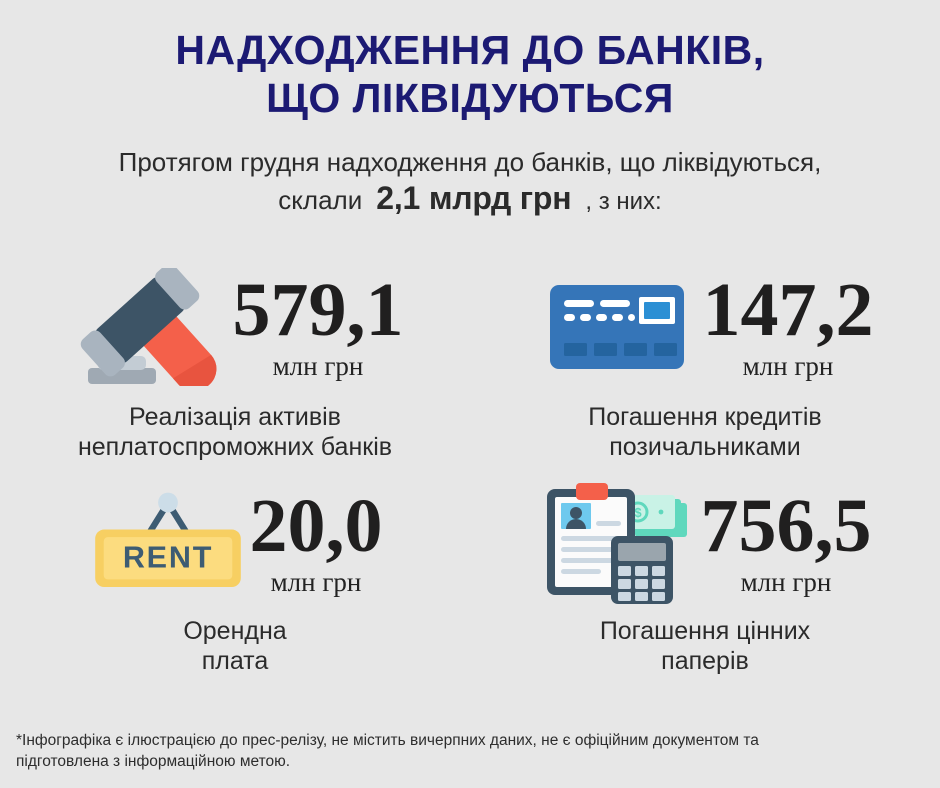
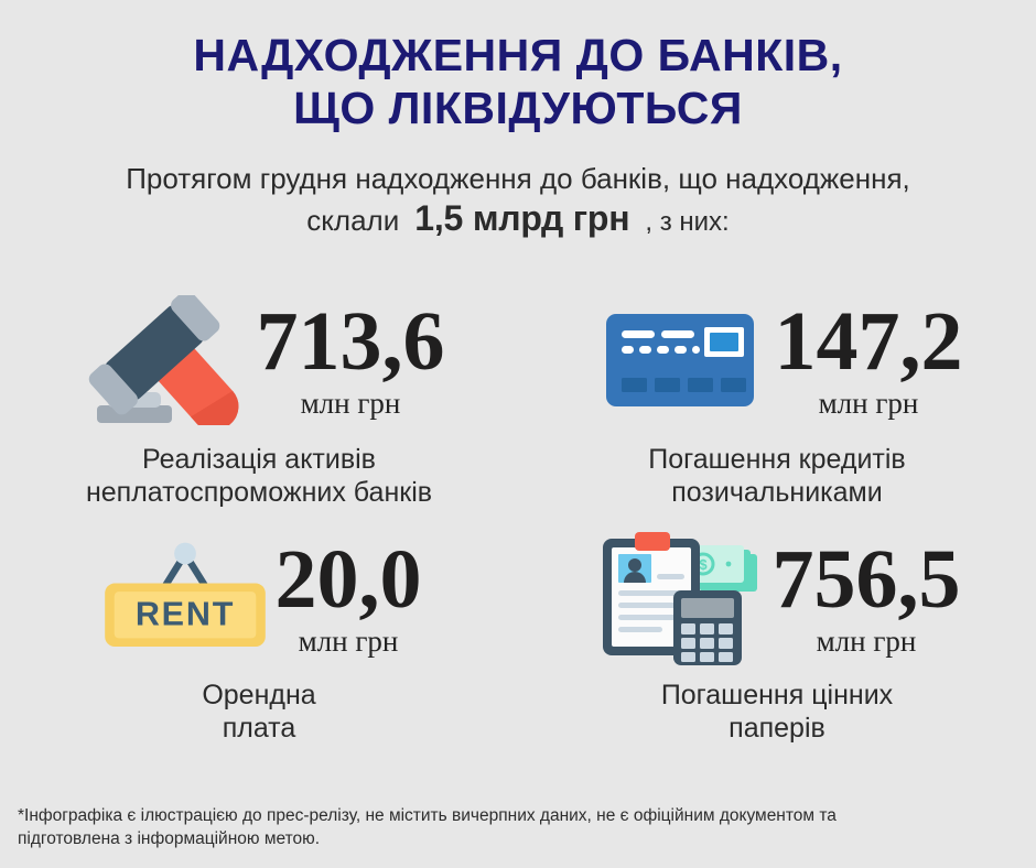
  НАДХОДЖЕННЯ ДО БАНКІВ,
  ЩО ЛІКВІДУЮТЬСЯ
- Протягом грудня надходження до банків, що ліквідуються,
+ Протягом грудня надходження до банків, що надходження,
  склали
- 2,1 млрд грн
+ 1,5 млрд грн
  , з них:
- 579,1
+ 713,6
  млн грн
  Реалізація активів
  неплатоспроможних банків
  147,2
  млн грн
  Погашення кредитів
  позичальниками
  RENT
  20,0
  млн грн
  Орендна
  плата
  $
  756,5
  млн грн
  Погашення цінних
  паперів
  *Інфографіка є ілюстрацією до прес-релізу, не містить вичерпних даних, не є офіційним документом та
  підготовлена з інформаційною метою.
